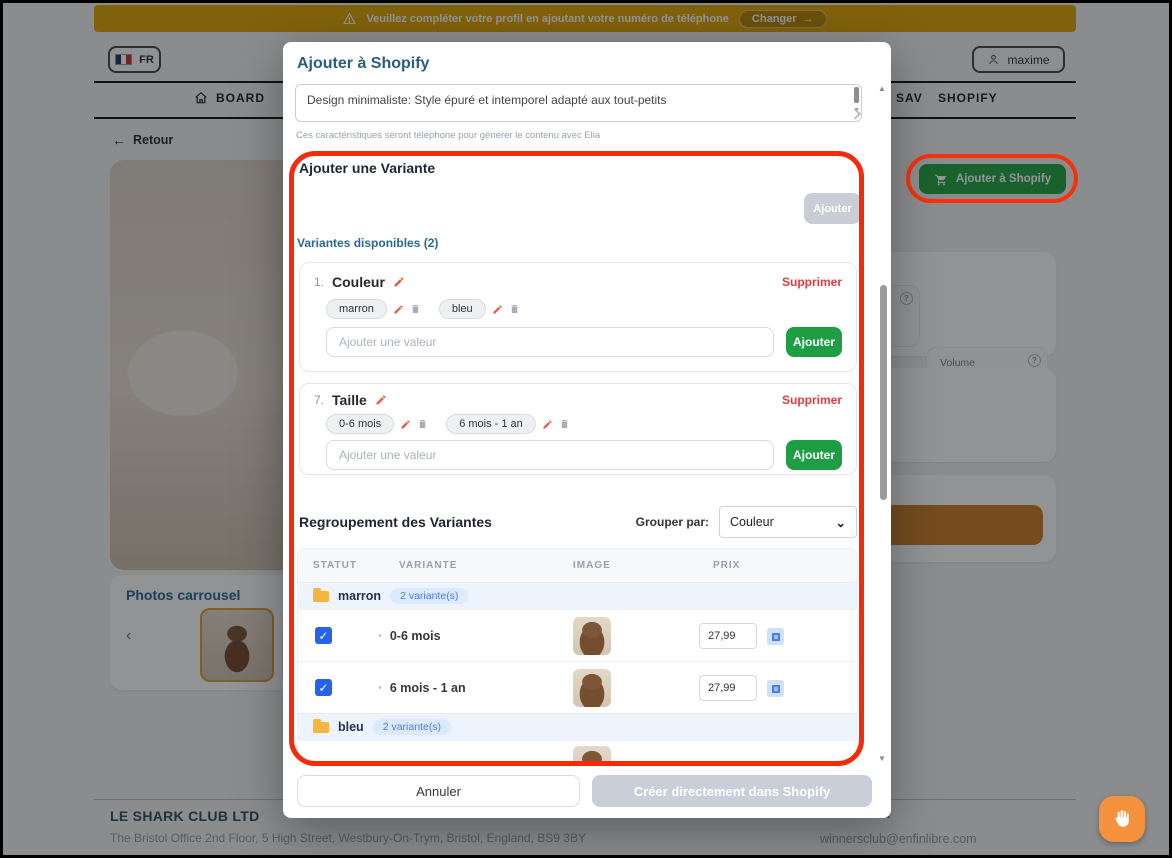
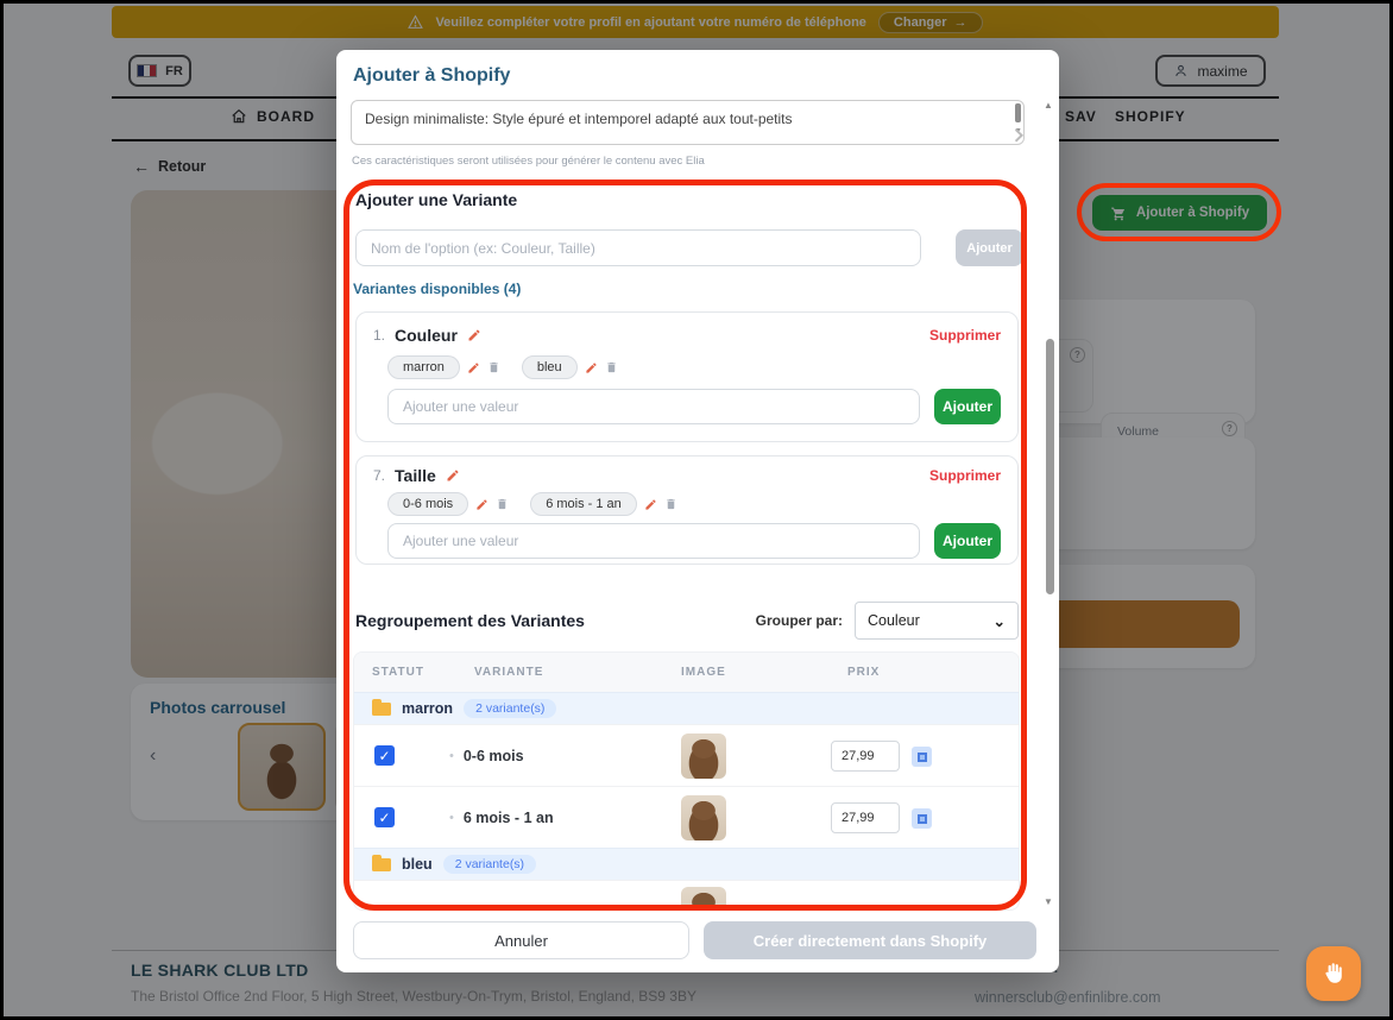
  Veuillez compléter votre profil en ajoutant votre numéro de téléphone
  Changer
  →
  FR
  maxime
  BOARD
  SAV
  SHOPIFY
  ←
  Retour
  Ajouter à Shopify
  ?
  ?
  Volume
  Photos carrousel
  ‹
  LE SHARK CLUB LTD
  The Bristol Office 2nd Floor, 5 High Street, Westbury-On-Trym, Bristol, England, BS9 3BY
  winnersclub@enfinlibre.com
  Ajouter à Shopify
  ▲
  ▼
  Design minimaliste: Style épuré et intemporel adapté aux tout-petits
- Ces caractéristiques seront téléphone pour générer le contenu avec Elia
+ Ces caractéristiques seront utilisées pour générer le contenu avec Elia
  Ajouter une Variante
+ Nom de l'option (ex: Couleur, Taille)
  Ajouter
- Variantes disponibles (2)
+ Variantes disponibles (4)
  1.
  Couleur
  Supprimer
  marron
  bleu
  Ajouter une valeur
  Ajouter
  7.
  Taille
  Supprimer
  0-6 mois
  6 mois - 1 an
  Ajouter une valeur
  Ajouter
  Regroupement des Variantes
  Grouper par:
  Couleur
  ⌄
  STATUT
  VARIANTE
  IMAGE
  PRIX
  marron
  2 variante(s)
  ✓
  •
  0-6 mois
  27,99
  ✓
  •
  6 mois - 1 an
  27,99
  bleu
  2 variante(s)
  Annuler
  Créer directement dans Shopify
